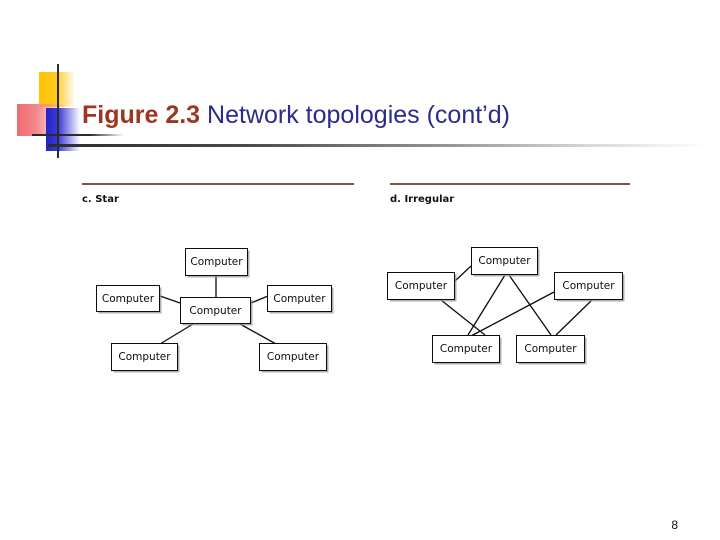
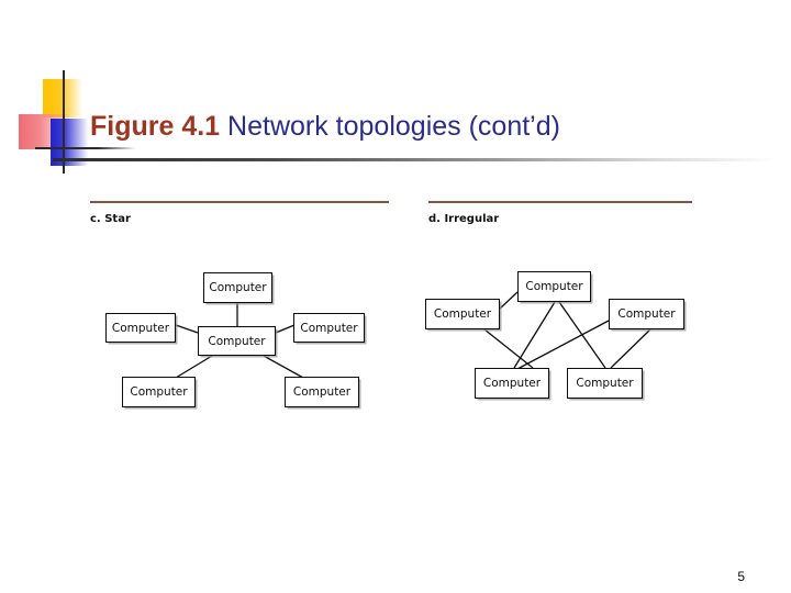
- Figure 2.3 Network topologies (cont’d)
+ Figure 4.1 Network topologies (cont’d)
  c. Star
  Computer
  Computer
  Computer
  Computer
  Computer
  Computer
  d. Irregular
  Computer
  Computer
  Computer
  Computer
  Computer
- 8
+ 5
